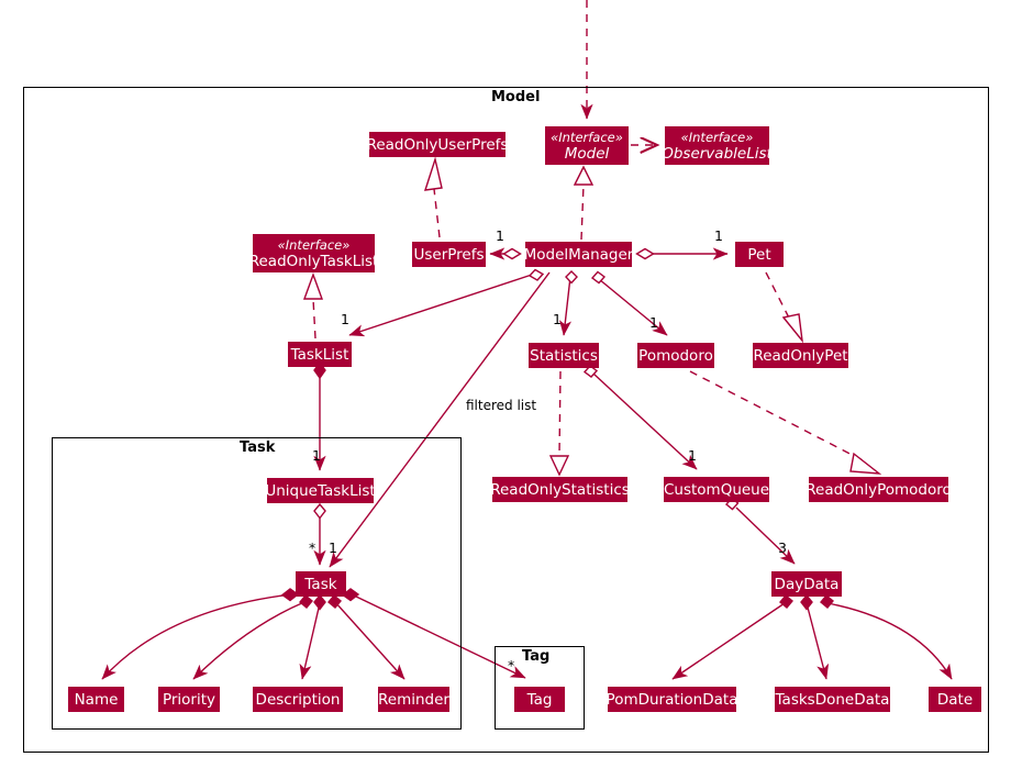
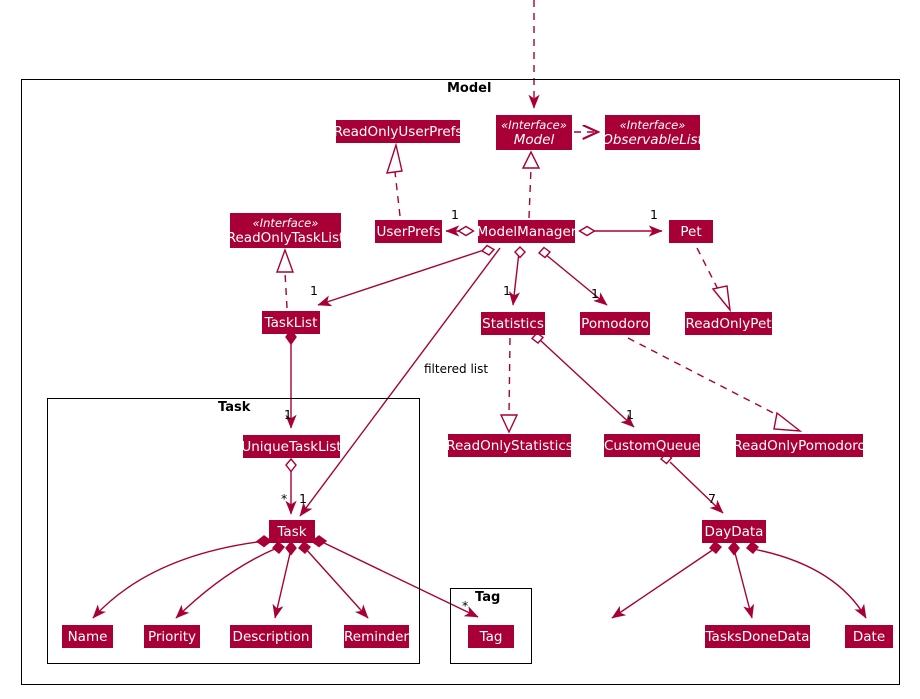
  Model
  Task
  Tag
  ReadOnlyUserPrefs
  «Interface»
  Model
  «Interface»
  ObservableList
  «Interface»
  ReadOnlyTaskList
  UserPrefs
  ModelManager
  Pet
  TaskList
  Statistics
  Pomodoro
  ReadOnlyPet
  UniqueTaskList
  ReadOnlyStatistics
  CustomQueue
  ReadOnlyPomodoro
  Task
  DayData
  Name
  Priority
  Description
  Reminder
  Tag
- PomDurationData
  TasksDoneData
  Date
  1
  1
  1
  1
  1
  1
  1
- 3
+ 7
  *
  1
  *
  filtered list
